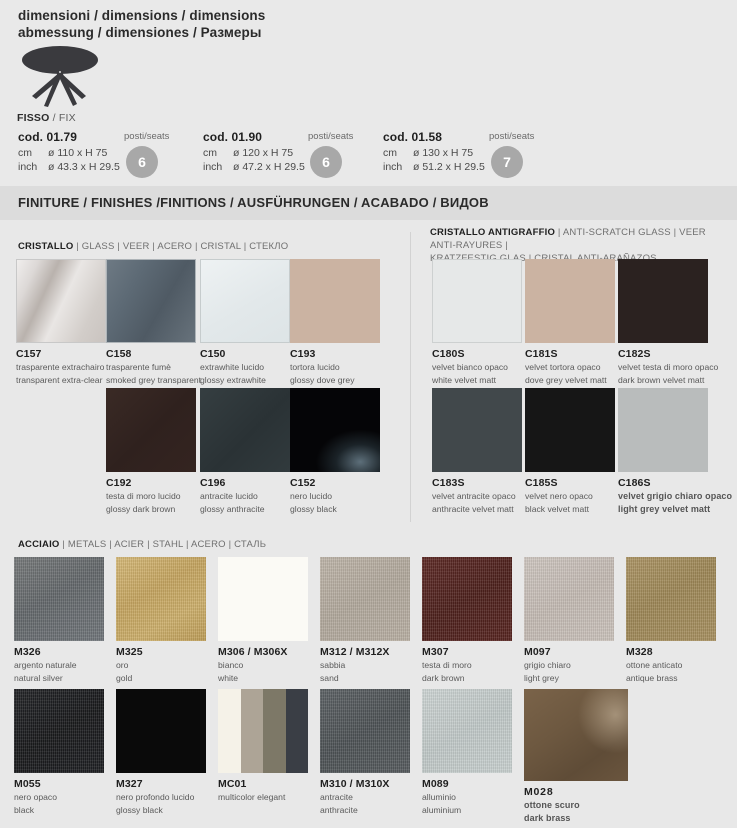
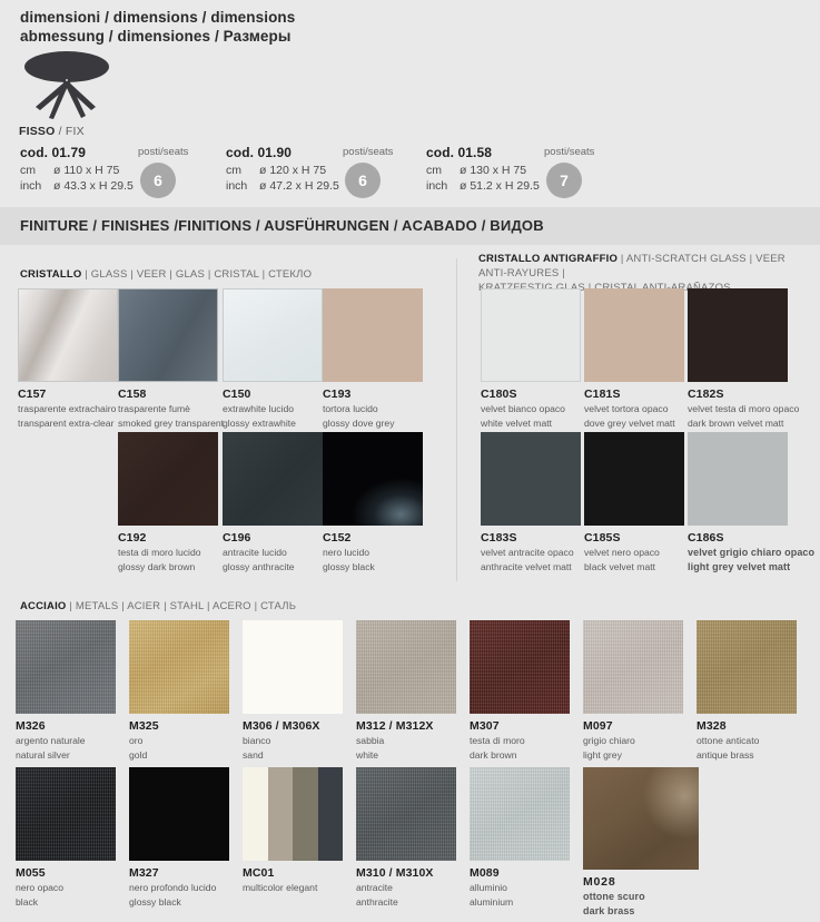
  dimensioni / dimensions / dimensions
  abmessung / dimensiones / Размеры
  FISSO / FIX
  cod. 01.79
  cm ø 110 x H 75
  inch ø 43.3 x H 29.5
  posti/seats
  6
  cod. 01.90
  cm ø 120 x H 75
  inch ø 47.2 x H 29.5
  posti/seats
  6
  cod. 01.58
  cm ø 130 x H 75
  inch ø 51.2 x H 29.5
  posti/seats
  7
  FINITURE / FINISHES /FINITIONS / AUSFÜHRUNGEN / ACABADO / ВИДОВ
- CRISTALLO | GLASS | VEER | ACERO | CRISTAL | СТЕКЛО
+ CRISTALLO | GLASS | VEER | GLAS | CRISTAL | СТЕКЛО
  C157
  trasparente extrachairo
  transparent extra-clear
  C158
  trasparente fumè
  smoked grey transparent
  C150
  extrawhite lucido
  glossy extrawhite
  C193
  tortora lucido
  glossy dove grey
  C192
  testa di moro lucido
  glossy dark brown
  C196
  antracite lucido
  glossy anthracite
  C152
  nero lucido
  glossy black
  CRISTALLO ANTIGRAFFIO | ANTI-SCRATCH GLASS | VEER ANTI-RAYURES |
  C180S
  velvet bianco opaco
  white velvet matt
  C181S
  velvet tortora opaco
  dove grey velvet matt
  C182S
  velvet testa di moro opaco
  dark brown velvet matt
  C183S
  velvet antracite opaco
  anthracite velvet matt
  C185S
  velvet nero opaco
  black velvet matt
  C186S
  velvet grigio chiaro opaco
  light grey velvet matt
  ACCIAIO | METALS | ACIER | STAHL | ACERO | СТАЛЬ
  M326
  argento naturale
  natural silver
  M325
  oro
  gold
  M306 / M306X
  bianco
- white
+ sand
  M312 / M312X
  sabbia
- sand
+ white
  M307
  testa di moro
  dark brown
  M097
  grigio chiaro
  light grey
  M328
  ottone anticato
  antique brass
  M055
  nero opaco
  black
  M327
  nero profondo lucido
  glossy black
  MC01
  multicolor elegant
  M310 / M310X
  antracite
  anthracite
  M089
  alluminio
  aluminium
  M028
  ottone scuro
  dark brass
